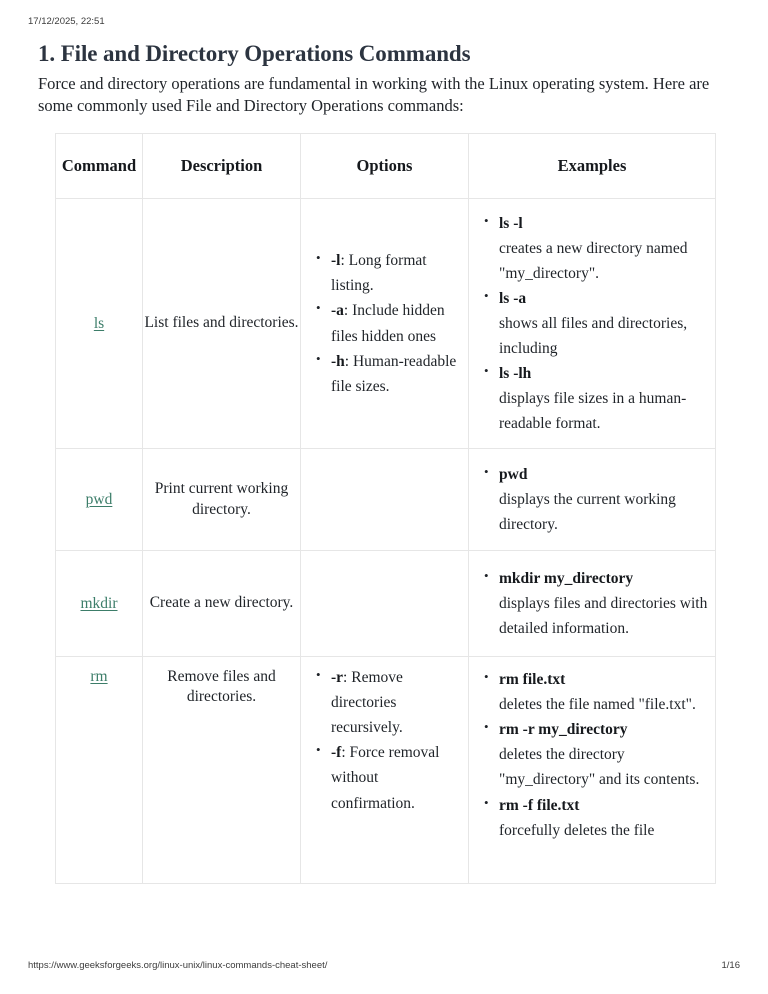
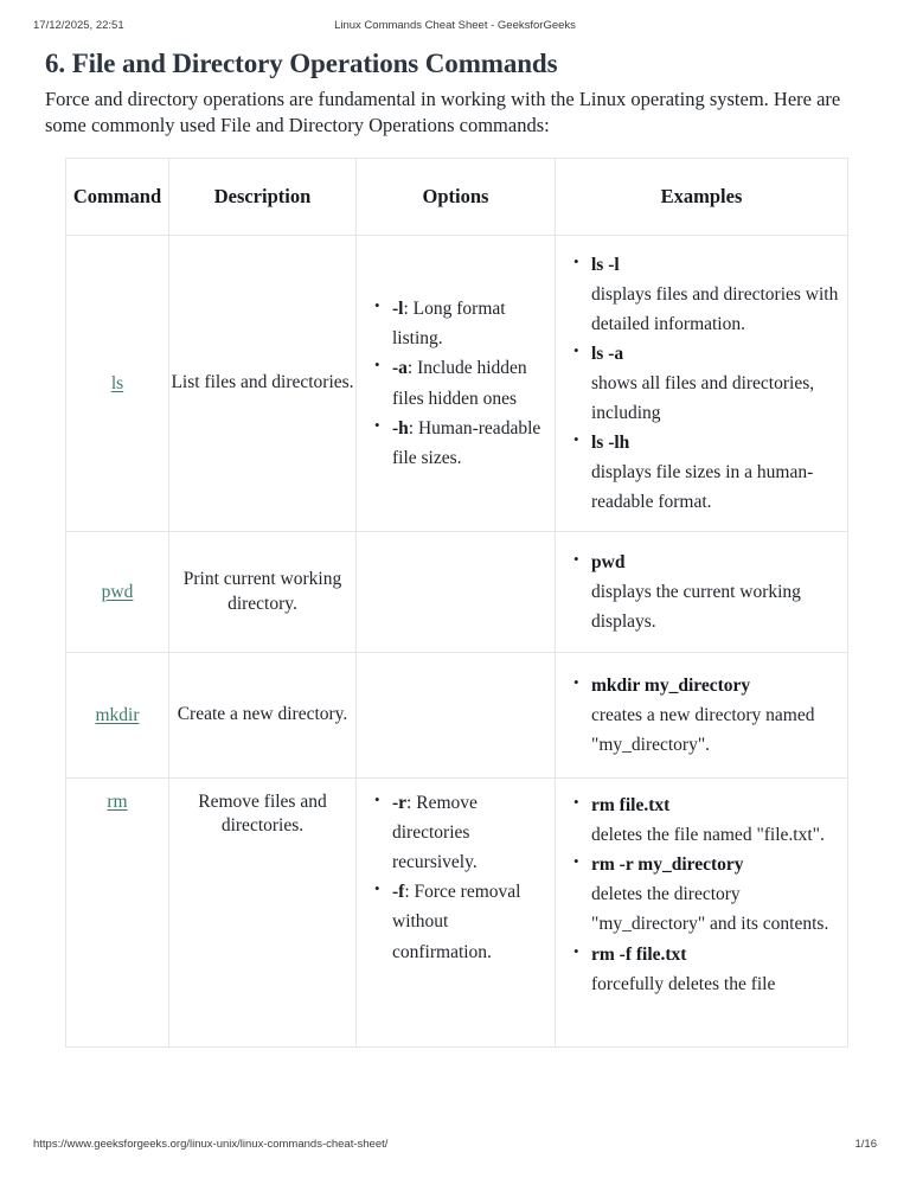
  17/12/2025, 22:51
+ Linux Commands Cheat Sheet - GeeksforGeeks
- 1. File and Directory Operations Commands
+ 6. File and Directory Operations Commands
  Force and directory operations are fundamental in working with the Linux operating system. Here are some commonly used File and Directory Operations commands:
  Command	Description	Options	Examples
- ls	List files and directories.	-l: Long format listing. -a: Include hidden files hidden ones -h: Human-readable file sizes.	ls -lcreates a new directory named "my_directory". ls -ashows all files and directories, including ls -lhdisplays file sizes in a human-readable format.
+ ls	List files and directories.	-l: Long format listing. -a: Include hidden files hidden ones -h: Human-readable file sizes.	ls -ldisplays files and directories with detailed information. ls -ashows all files and directories, including ls -lhdisplays file sizes in a human-readable format.
- pwd	Print current working directory.		pwddisplays the current working directory.
+ pwd	Print current working directory.		pwddisplays the current working displays.
- mkdir	Create a new directory.		mkdir my_directorydisplays files and directories with detailed information.
+ mkdir	Create a new directory.		mkdir my_directorycreates a new directory named "my_directory".
  rm	Remove files and directories.	-r: Remove directories recursively. -f: Force removal without confirmation.	rm file.txtdeletes the file named "file.txt". rm -r my_directorydeletes the directory "my_directory" and its contents. rm -f file.txtforcefully deletes the file
  https://www.geeksforgeeks.org/linux-unix/linux-commands-cheat-sheet/
  1/16
